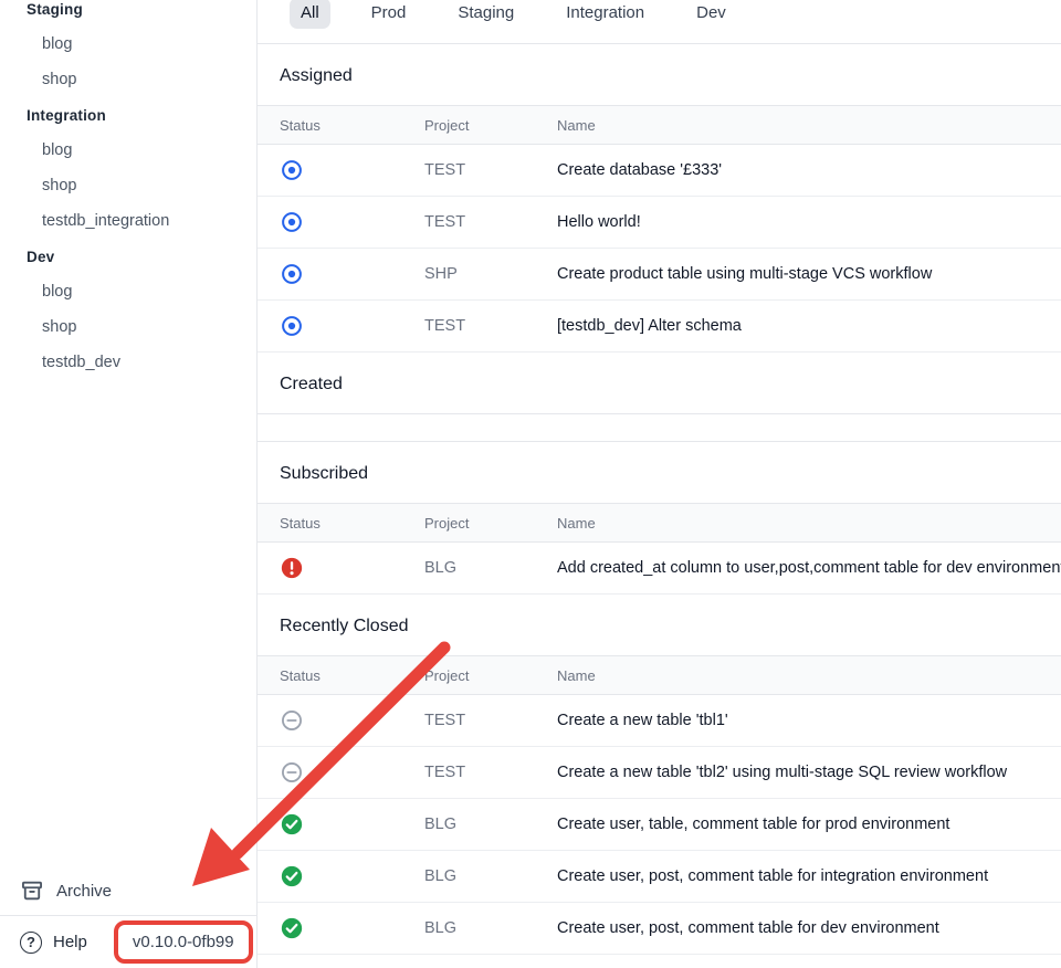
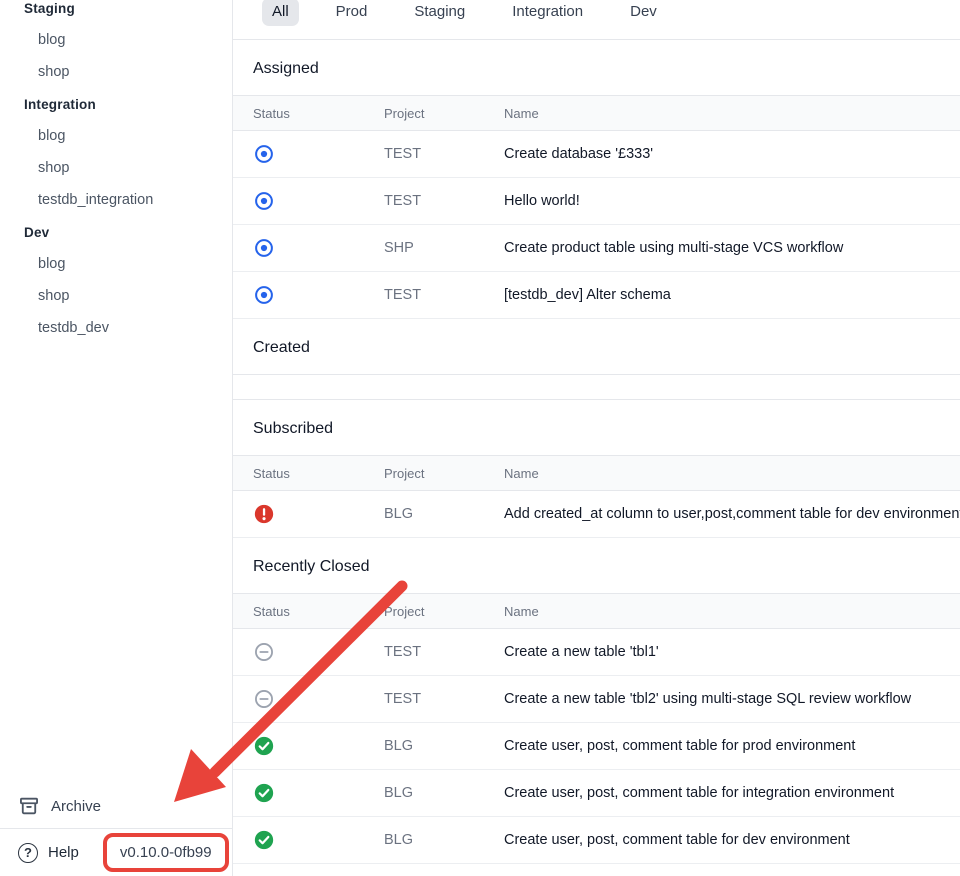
  Staging
  blog
  shop
  Integration
  blog
  shop
  testdb_integration
  Dev
  blog
  shop
  testdb_dev
  Archive
  ?
  Help
  v0.10.0-0fb99
  All
  Prod
  Staging
  Integration
  Dev
  Assigned
  Status
  Project
  Name
  TEST
  Create database '£333'
  TEST
  Hello world!
  SHP
  Create product table using multi-stage VCS workflow
  TEST
  [testdb_dev] Alter schema
  Created
  Subscribed
  Status
  Project
  Name
  BLG
  Add created_at column to user,post,comment table for dev environmen
  Recently Closed
  Status
  Project
  Name
  TEST
  Create a new table 'tbl1'
  TEST
  Create a new table 'tbl2' using multi-stage SQL review workflow
  BLG
- Create user, table, comment table for prod environment
+ Create user, post, comment table for prod environment
  BLG
  Create user, post, comment table for integration environment
  BLG
  Create user, post, comment table for dev environment
